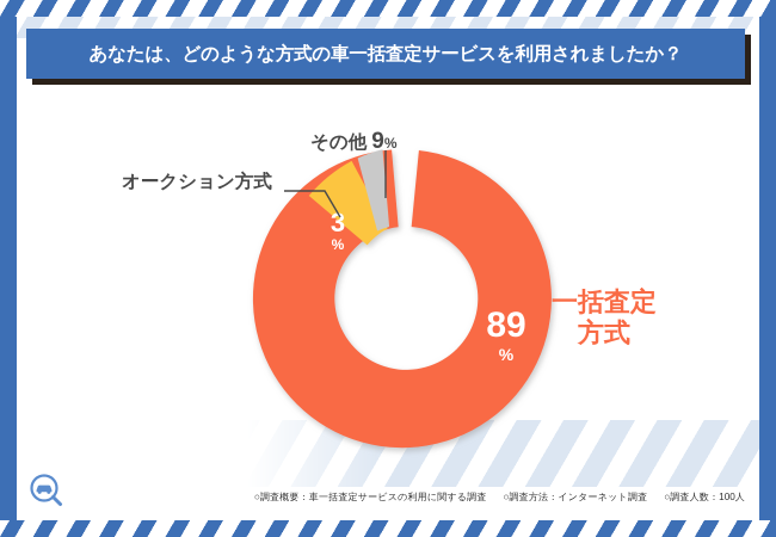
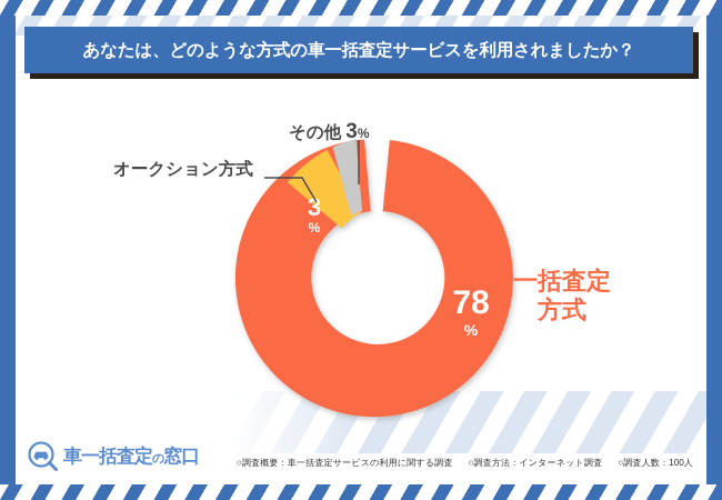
  あなたは、どのような方式の車一括査定サービスを利用されましたか？
- 89
+ 78
  %
  3
  %
  オークション方式
- その他 9%
+ その他 3%
  一括査定
  方式
+ 車一括査定の窓口
  ○調査概要：車一括査定サービスの利用に関する調査
  ○調査方法：インターネット調査
  ○調査人数：100人
